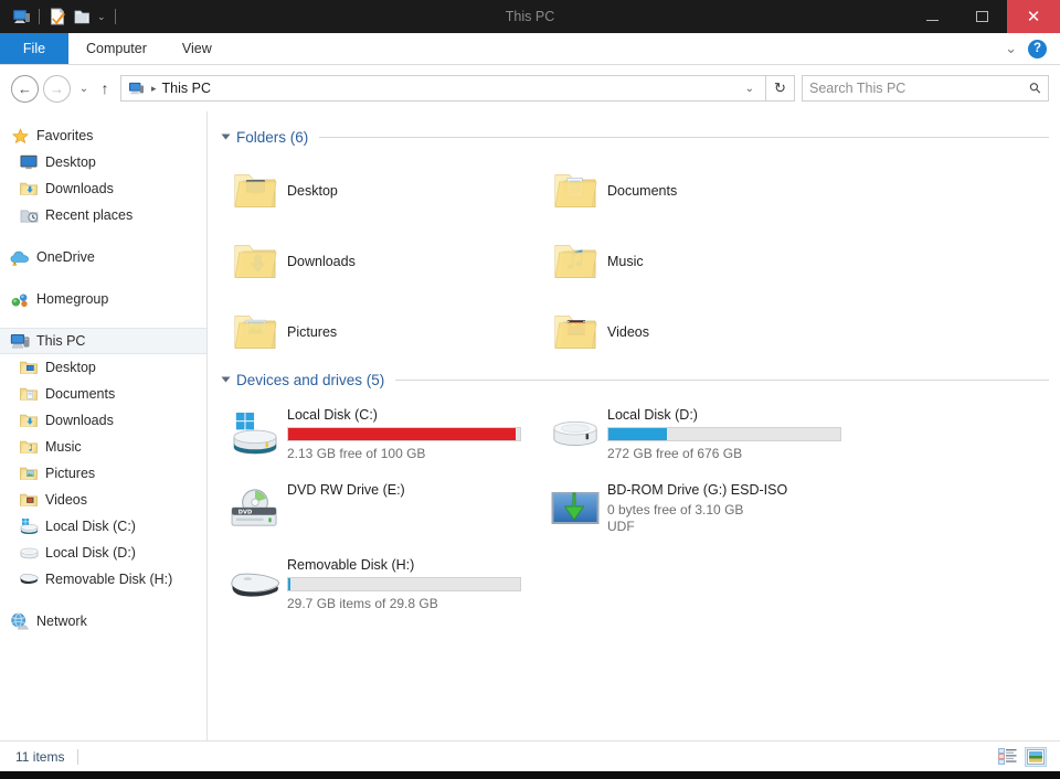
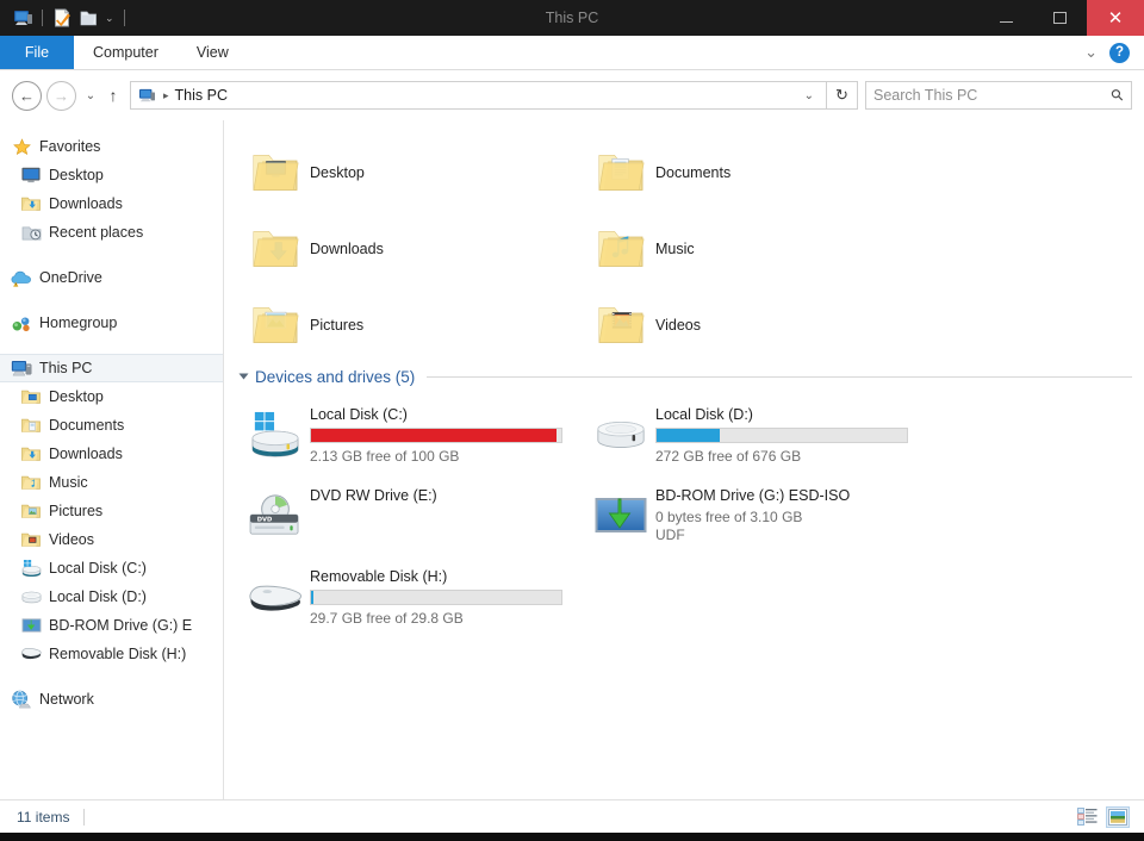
  ⌄
  This PC
  ✕
  File
  Computer
  View
  ⌄
  ?
  ←
  →
  ⌄
  ↑
  ▸
  This PC
  ⌄
  ↻
  Search This PC
  Favorites
  Desktop
  Downloads
  Recent places
  OneDrive
  Homegroup
  This PC
  Desktop
  Documents
  Downloads
  Music
  Pictures
  Videos
  Local Disk (C:)
  Local Disk (D:)
+ BD-ROM Drive (G:) E
  Removable Disk (H:)
  Network
- Folders (6)
  Desktop
  Documents
  Downloads
  Music
  Pictures
  Videos
  Devices and drives (5)
  Local Disk (C:)
  2.13 GB free of 100 GB
  Local Disk (D:)
  272 GB free of 676 GB
  DVD RW Drive (E:)
  BD-ROM Drive (G:) ESD-ISO
  0 bytes free of 3.10 GB
  UDF
  Removable Disk (H:)
- 29.7 GB items of 29.8 GB
+ 29.7 GB free of 29.8 GB
  11 items
